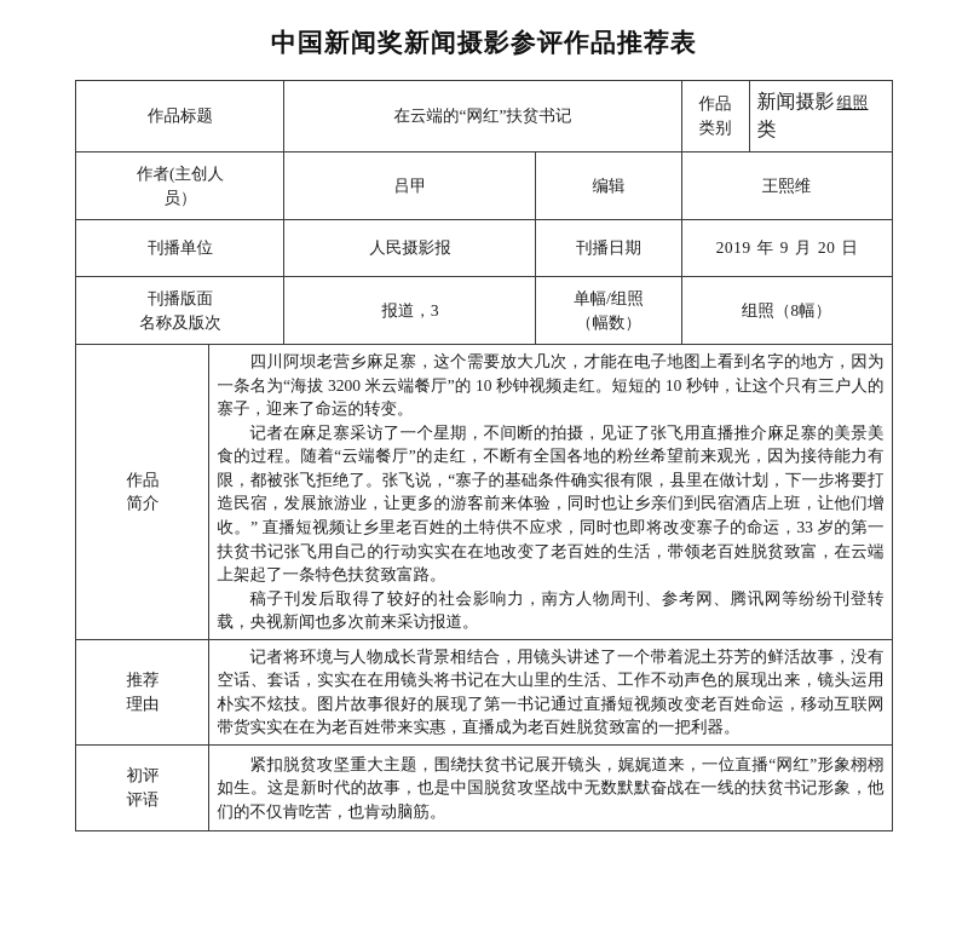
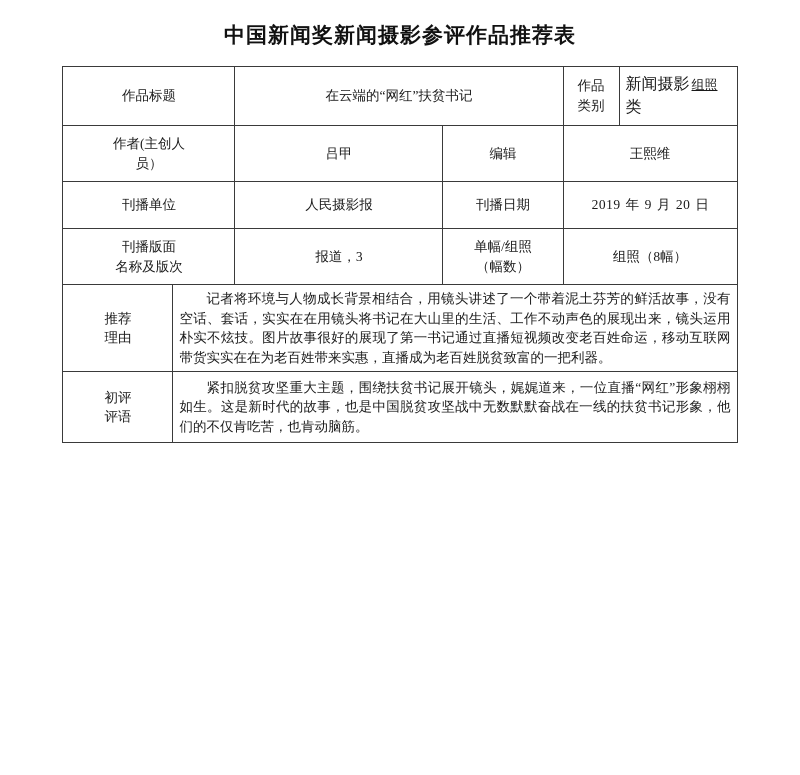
  中国新闻奖新闻摄影参评作品推荐表
  作品标题	在云端的“网红”扶贫书记	作品 类别	新闻摄影 组照类
  作者(主创人 员）	吕甲	编辑	王熙维
  刊播单位	人民摄影报	刊播日期	2019 年 9 月 20 日
  刊播版面 名称及版次	报道，3	单幅/组照 （幅数）	组照（8幅）
- 作品 简介	四川阿坝老营乡麻足寨，这个需要放大几次，才能在电子地图上看到名字的地方，因为一条名为“海拔 3200 米云端餐厅”的 10 秒钟视频走红。短短的 10 秒钟，让这个只有三户人的寨子，迎来了命运的转变。 记者在麻足寨采访了一个星期，不间断的拍摄，见证了张飞用直播推介麻足寨的美景美食的过程。随着“云端餐厅”的走红，不断有全国各地的粉丝希望前来观光，因为接待能力有限，都被张飞拒绝了。张飞说，“寨子的基础条件确实很有限，县里在做计划，下一步将要打造民宿，发展旅游业，让更多的游客前来体验，同时也让乡亲们到民宿酒店上班，让他们增收。” 直播短视频让乡里老百姓的土特供不应求，同时也即将改变寨子的命运，33 岁的第一扶贫书记张飞用自己的行动实实在在地改变了老百姓的生活，带领老百姓脱贫致富，在云端上架起了一条特色扶贫致富路。 稿子刊发后取得了较好的社会影响力，南方人物周刊、参考网、腾讯网等纷纷刊登转载，央视新闻也多次前来采访报道。
  推荐 理由	记者将环境与人物成长背景相结合，用镜头讲述了一个带着泥土芬芳的鲜活故事，没有空话、套话，实实在在用镜头将书记在大山里的生活、工作不动声色的展现出来，镜头运用朴实不炫技。图片故事很好的展现了第一书记通过直播短视频改变老百姓命运，移动互联网带货实实在在为老百姓带来实惠，直播成为老百姓脱贫致富的一把利器。
  初评 评语	紧扣脱贫攻坚重大主题，围绕扶贫书记展开镜头，娓娓道来，一位直播“网红”形象栩栩如生。这是新时代的故事，也是中国脱贫攻坚战中无数默默奋战在一线的扶贫书记形象，他们的不仅肯吃苦，也肯动脑筋。
